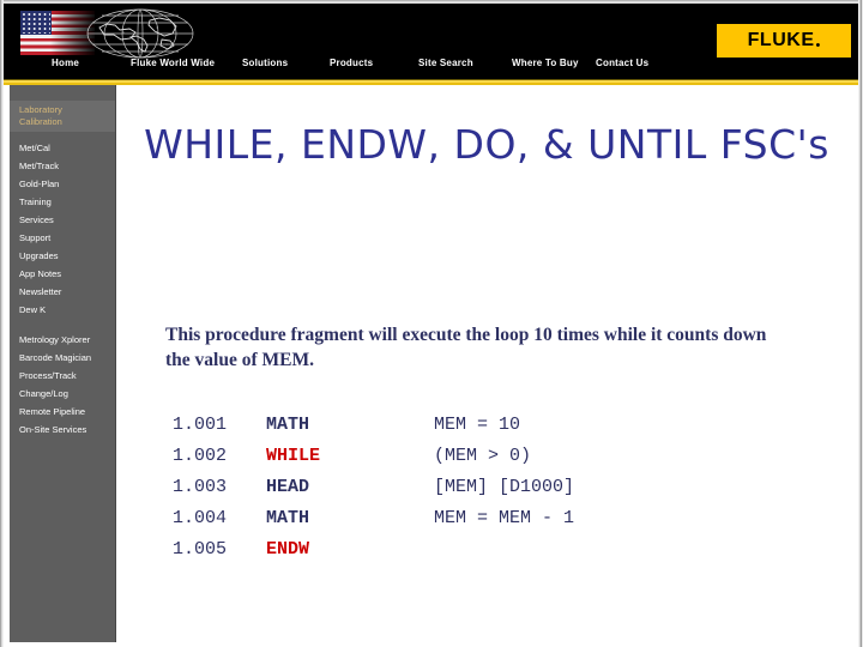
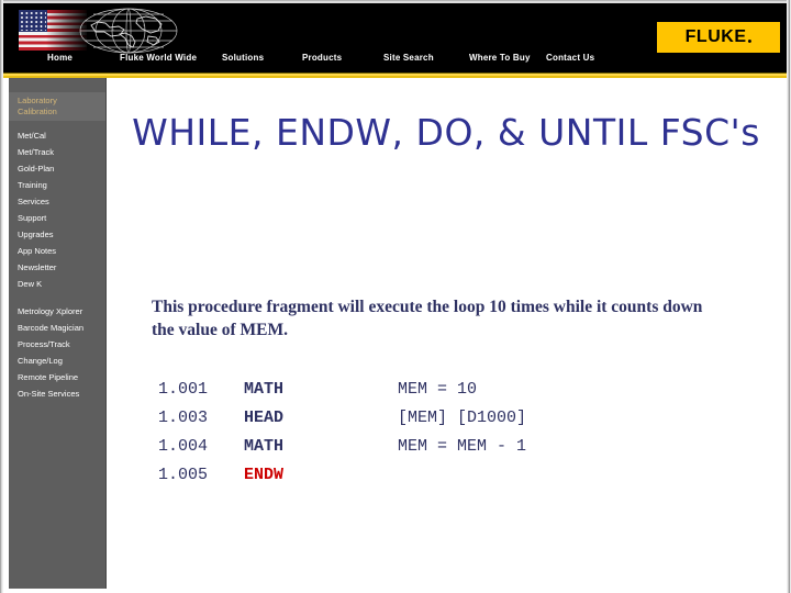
  FLUKE
  •
  Home
  Fluke World Wide
  Solutions
  Products
  Site Search
  Where To Buy
  Contact Us
  Laboratory Calibration
  Met/Cal
  Met/Track
  Gold-Plan
  Training
  Services
  Support
  Upgrades
  App Notes
  Newsletter
  Dew K
  Metrology Xplorer
  Barcode Magician
  Process/Track
  Change/Log
  Remote Pipeline
  On-Site Services
  WHILE, ENDW, DO, & UNTIL FSC's
  This procedure fragment will execute the loop 10 times while it counts down the value of MEM.
  1.001 MATH MEM = 10
- 1.002 WHILE (MEM > 0)
  1.003 HEAD [MEM] [D1000]
  1.004 MATH MEM = MEM - 1
  1.005 ENDW
